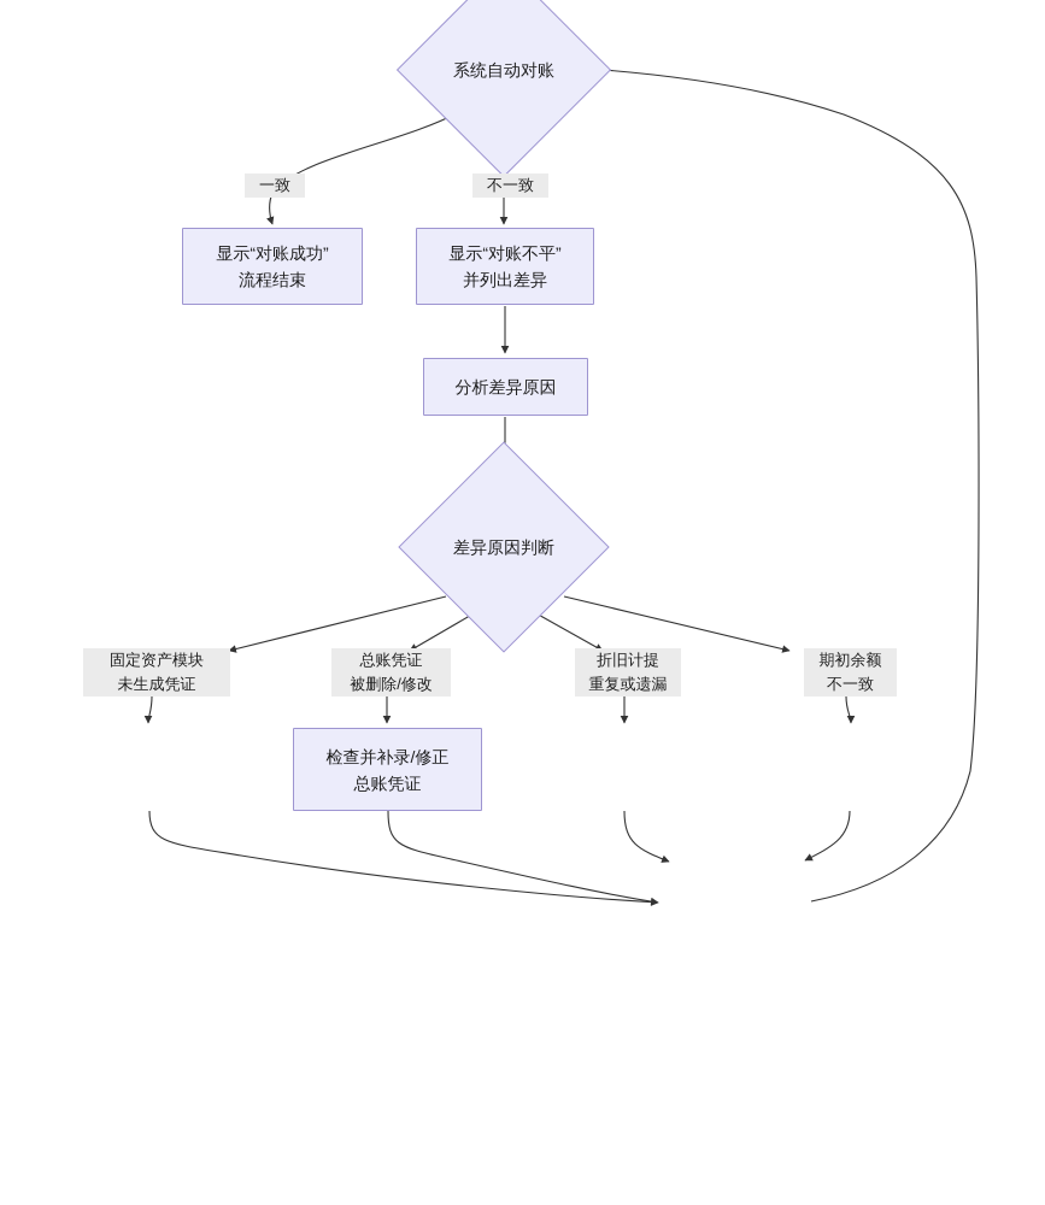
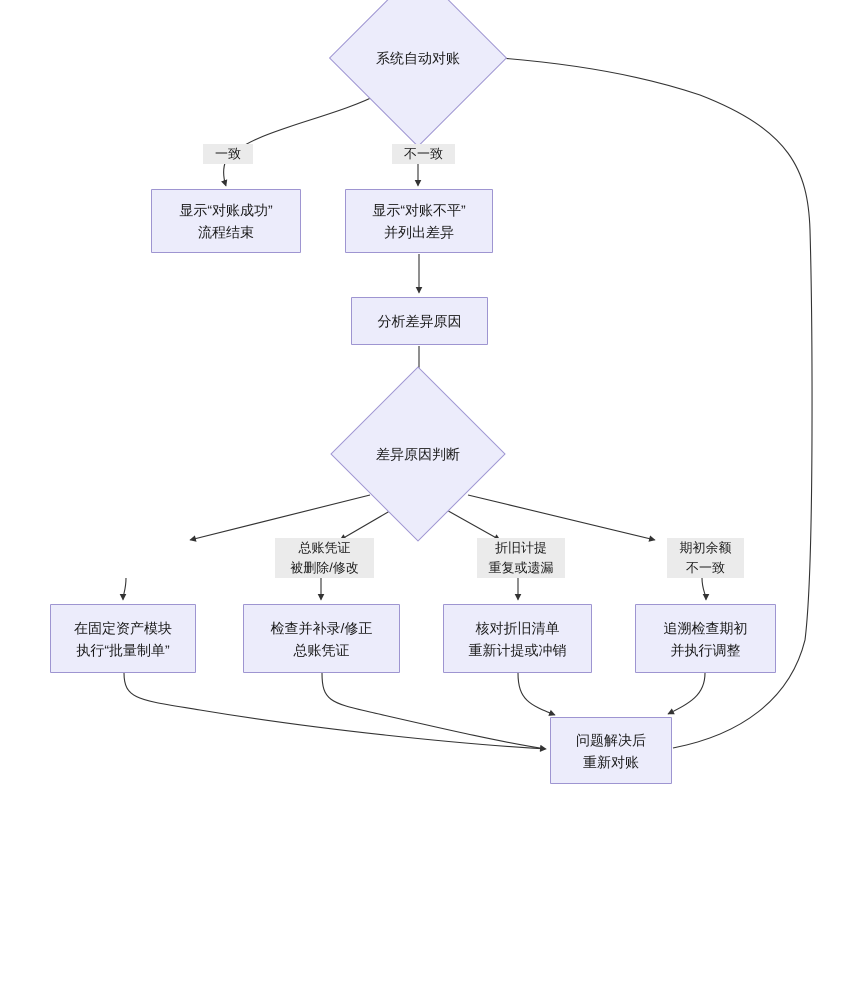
  系统自动对账
  显示“对账成功”
  流程结束
  显示“对账不平”
  并列出差异
  分析差异原因
  差异原因判断
+ 在固定资产模块
+ 执行“批量制单”
  检查并补录/修正
  总账凭证
+ 核对折旧清单
+ 重新计提或冲销
+ 追溯检查期初
+ 并执行调整
+ 问题解决后
+ 重新对账
  一致
  不一致
- 固定资产模块
- 未生成凭证
  总账凭证
  被删除/修改
  折旧计提
  重复或遗漏
  期初余额
  不一致
